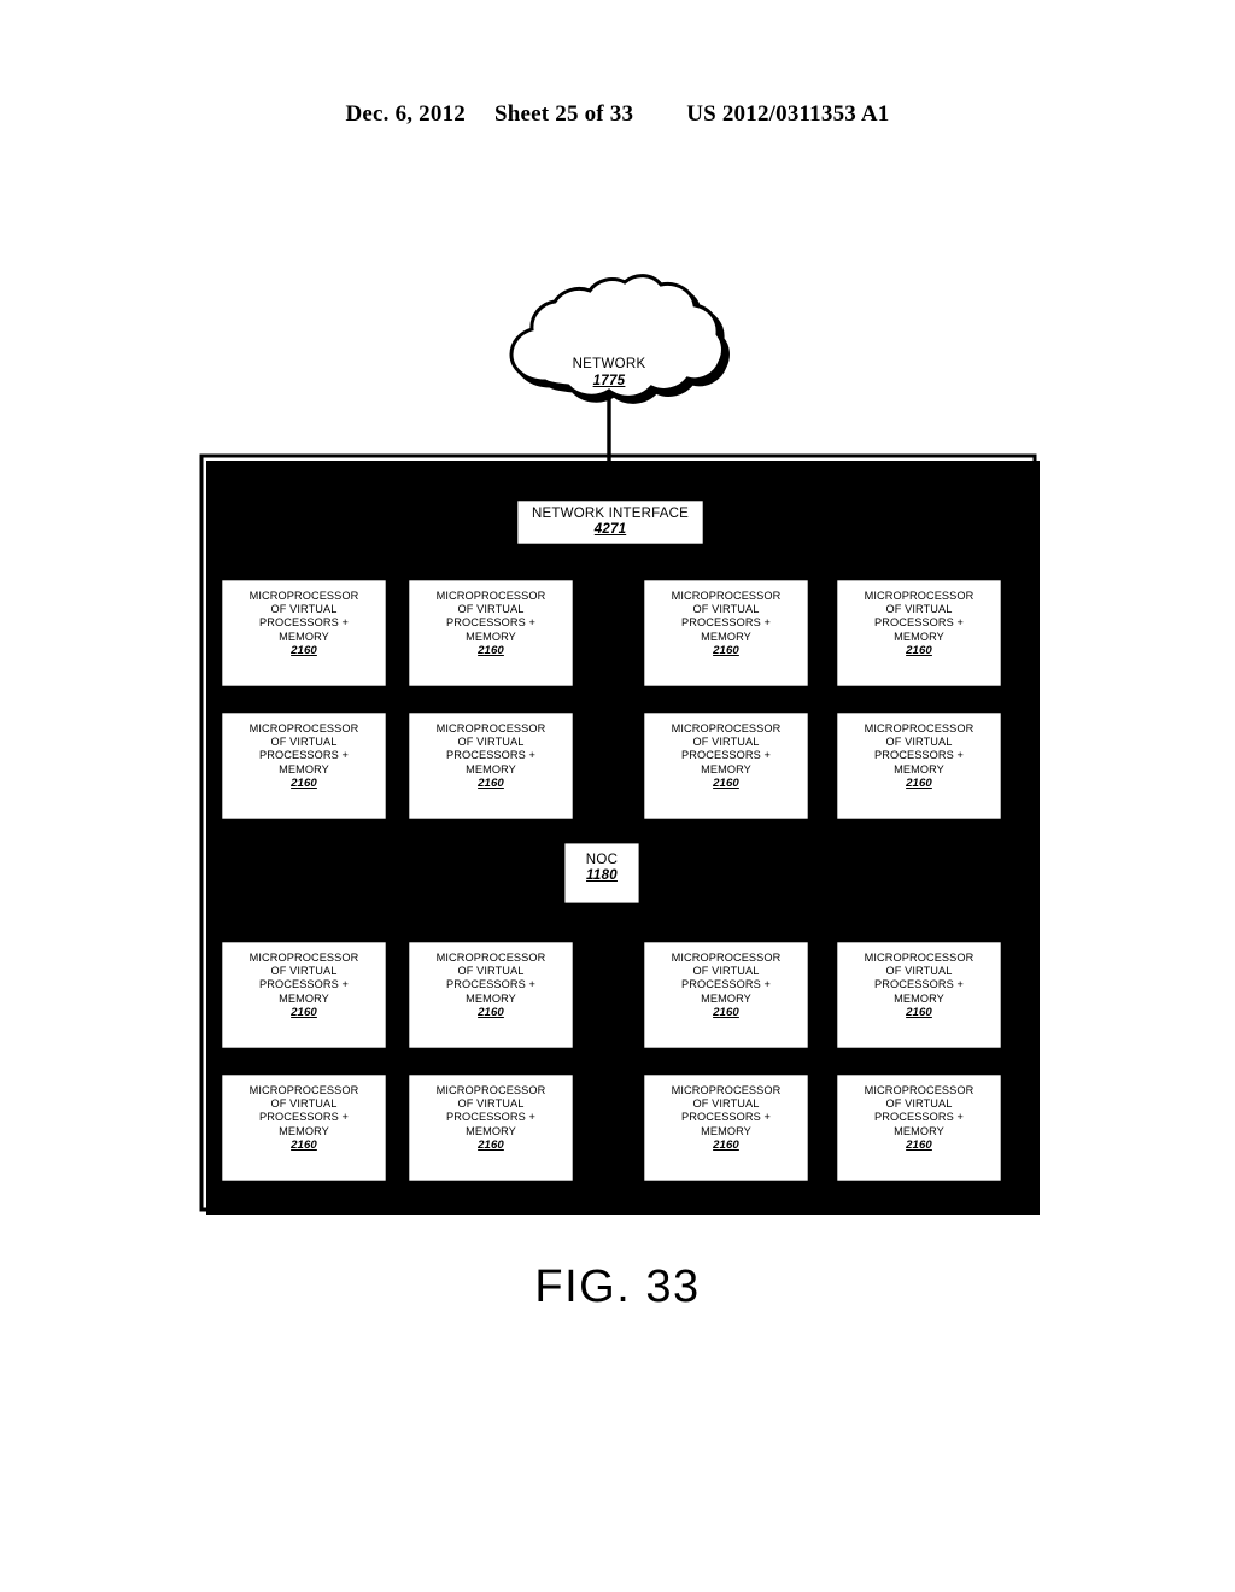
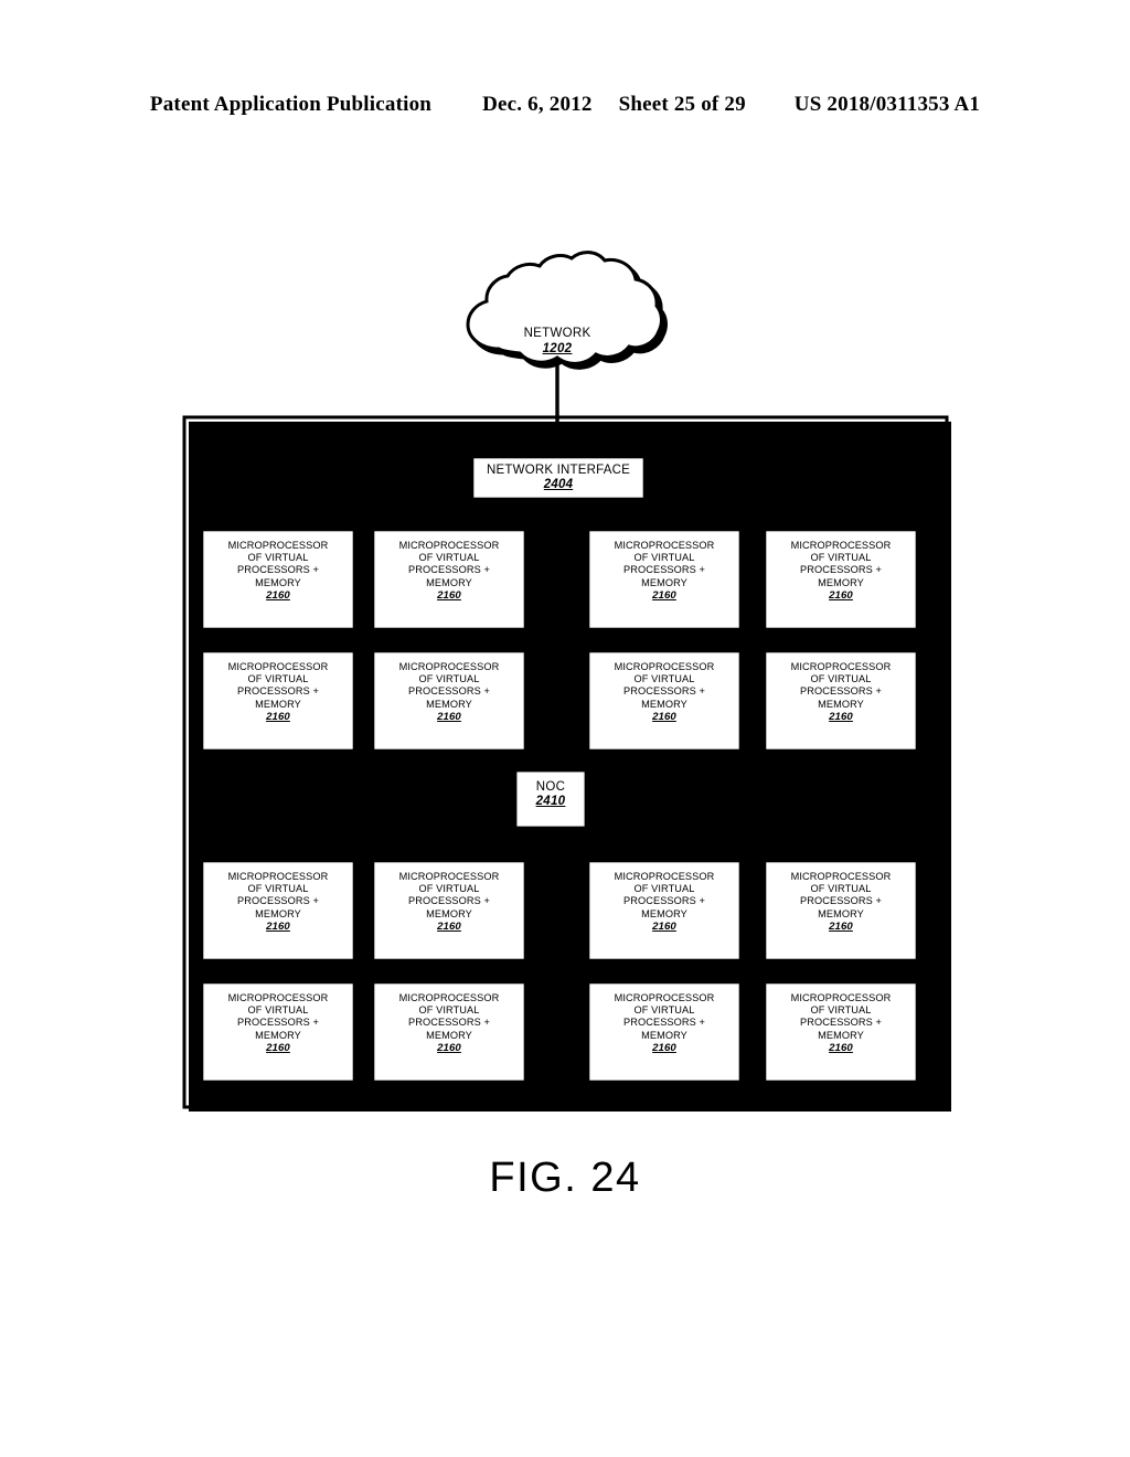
+ Patent Application Publication
  Dec. 6, 2012
- Sheet 25 of 33
+ Sheet 25 of 29
- US 2012/0311353 A1
+ US 2018/0311353 A1
  NETWORK
- 1775
+ 1202
  NETWORK INTERFACE
- 4271
+ 2404
  NOC
- 1180
+ 2410
  MICROPROCESSOR
  OF VIRTUAL
  PROCESSORS +
  MEMORY
  2160
  MICROPROCESSOR
  OF VIRTUAL
  PROCESSORS +
  MEMORY
  2160
  MICROPROCESSOR
  OF VIRTUAL
  PROCESSORS +
  MEMORY
  2160
  MICROPROCESSOR
  OF VIRTUAL
  PROCESSORS +
  MEMORY
  2160
  MICROPROCESSOR
  OF VIRTUAL
  PROCESSORS +
  MEMORY
  2160
  MICROPROCESSOR
  OF VIRTUAL
  PROCESSORS +
  MEMORY
  2160
  MICROPROCESSOR
  OF VIRTUAL
  PROCESSORS +
  MEMORY
  2160
  MICROPROCESSOR
  OF VIRTUAL
  PROCESSORS +
  MEMORY
  2160
  MICROPROCESSOR
  OF VIRTUAL
  PROCESSORS +
  MEMORY
  2160
  MICROPROCESSOR
  OF VIRTUAL
  PROCESSORS +
  MEMORY
  2160
  MICROPROCESSOR
  OF VIRTUAL
  PROCESSORS +
  MEMORY
  2160
  MICROPROCESSOR
  OF VIRTUAL
  PROCESSORS +
  MEMORY
  2160
  MICROPROCESSOR
  OF VIRTUAL
  PROCESSORS +
  MEMORY
  2160
  MICROPROCESSOR
  OF VIRTUAL
  PROCESSORS +
  MEMORY
  2160
  MICROPROCESSOR
  OF VIRTUAL
  PROCESSORS +
  MEMORY
  2160
  MICROPROCESSOR
  OF VIRTUAL
  PROCESSORS +
  MEMORY
  2160
- FIG. 33
+ FIG. 24
